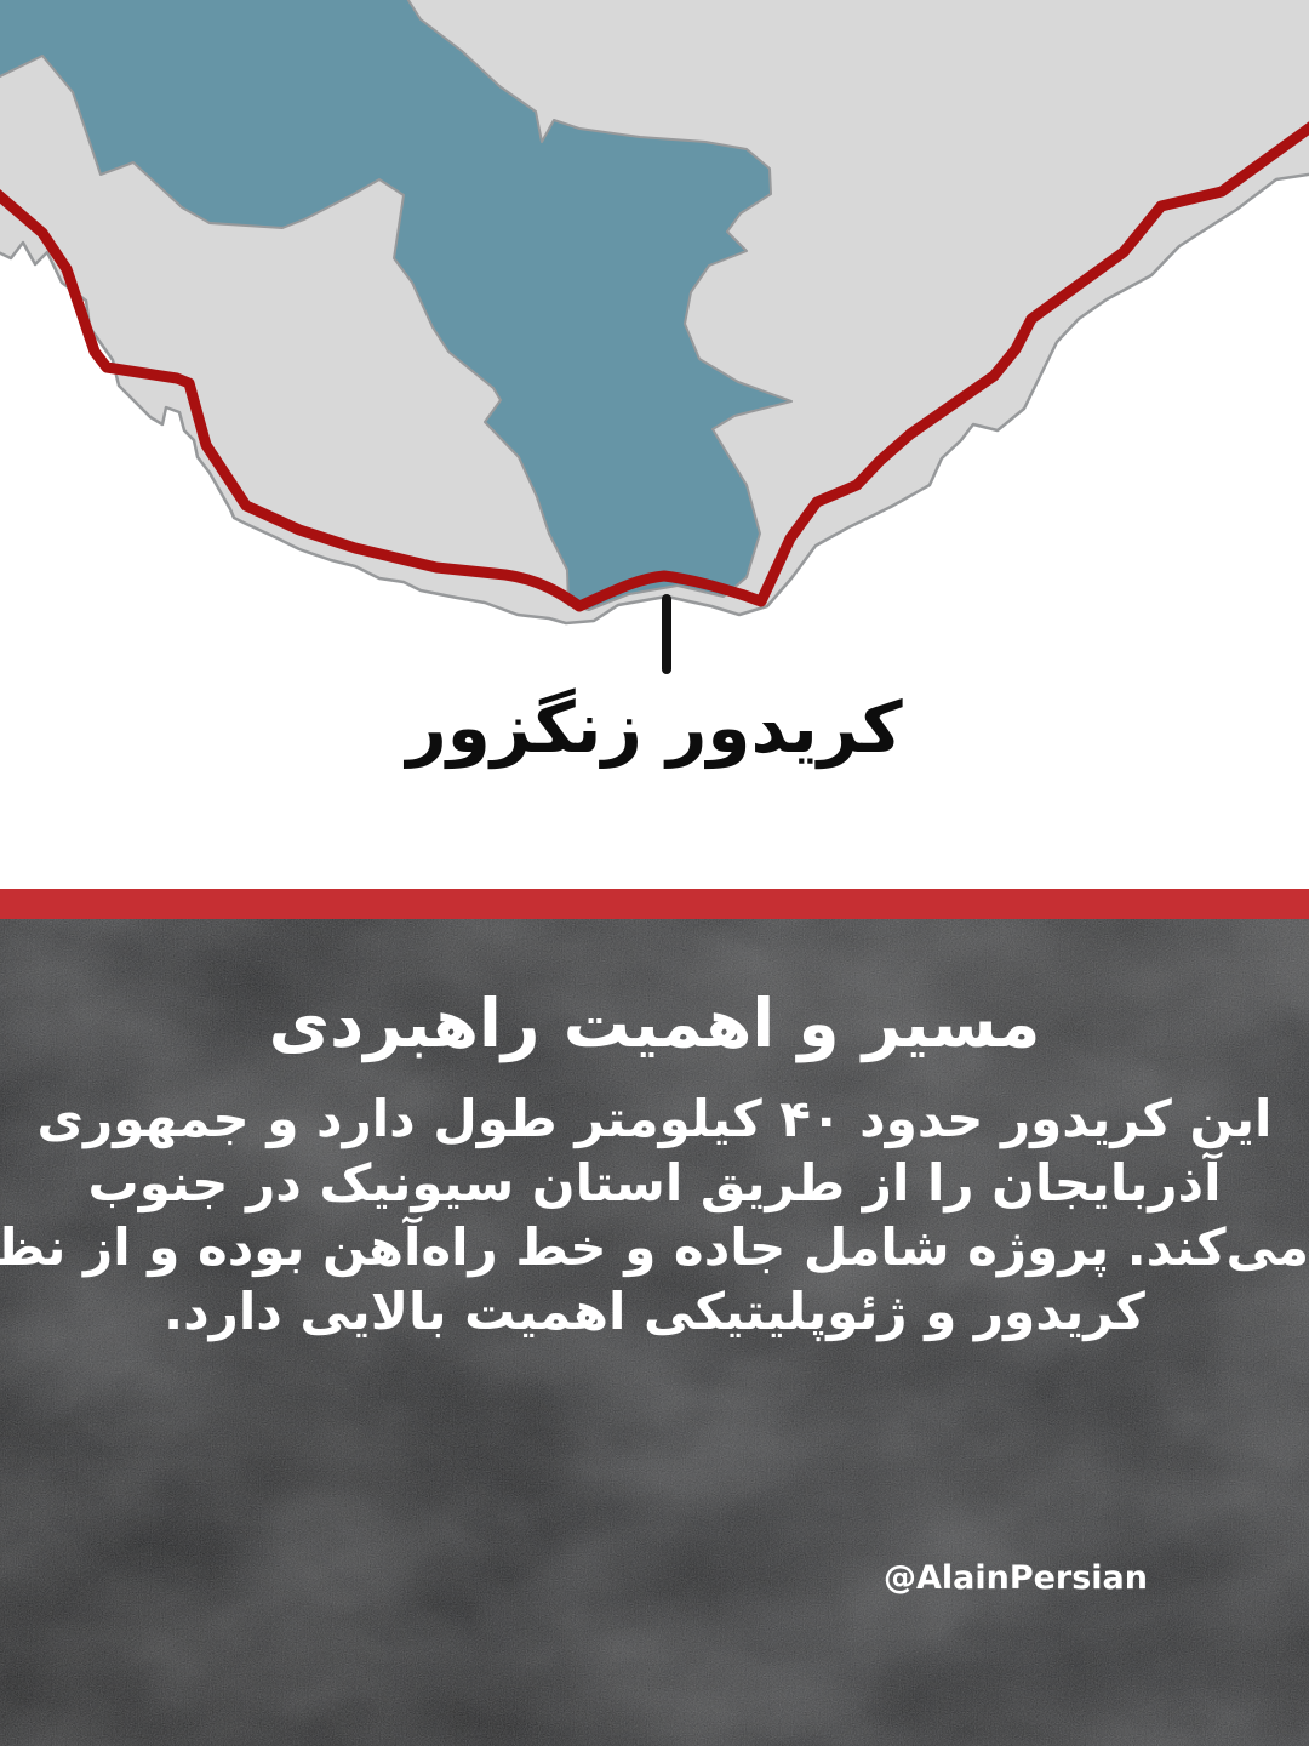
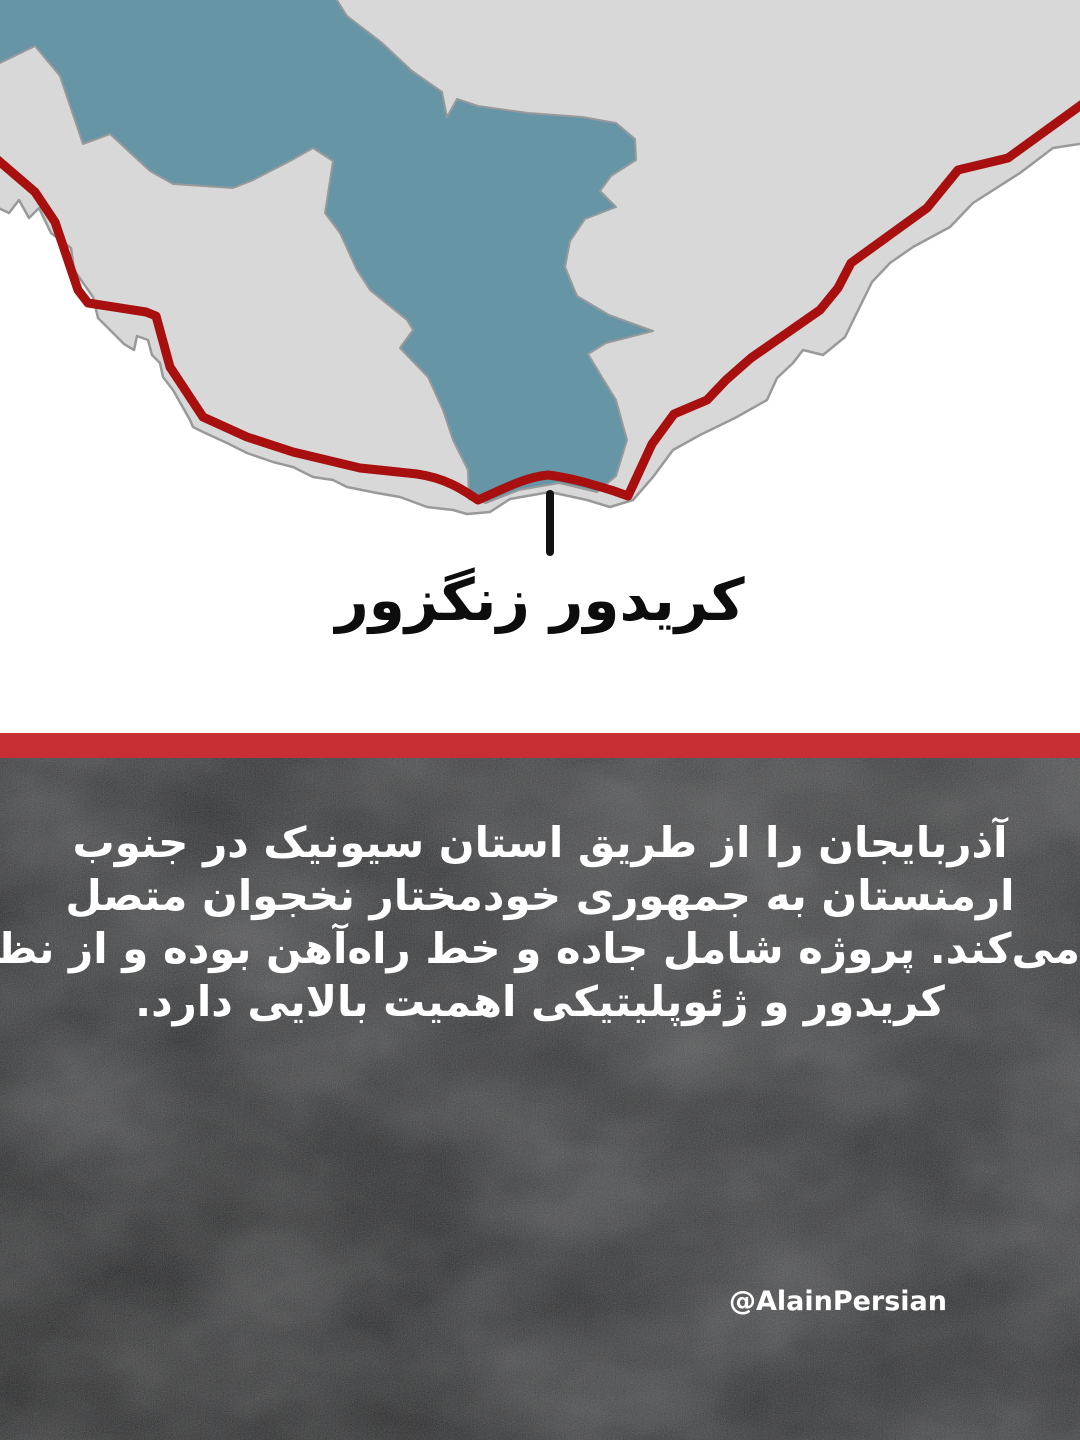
  کریدور زنگزور
- مسیر و اهمیت راهبردی
- این کریدور حدود ۴۰ کیلومتر طول دارد و جمهوری
  آذربایجان را از طریق استان سیونیک در جنوب
+ ارمنستان به جمهوری خودمختار نخجوان متصل
  می‌کند. پروژه شامل جاده و خط راه‌آهن بوده و از نظ
  کریدور و ژئوپلیتیکی اهمیت بالایی دارد.
  @AlainPersian
